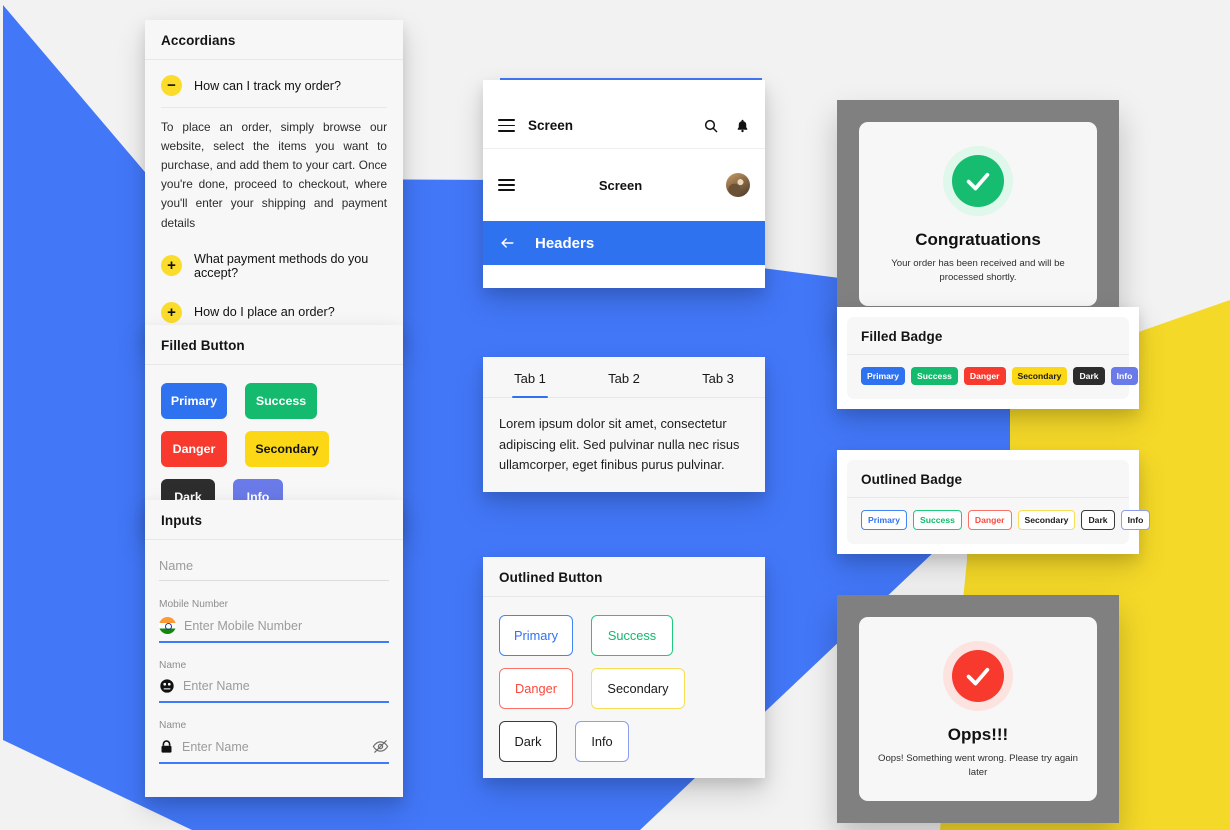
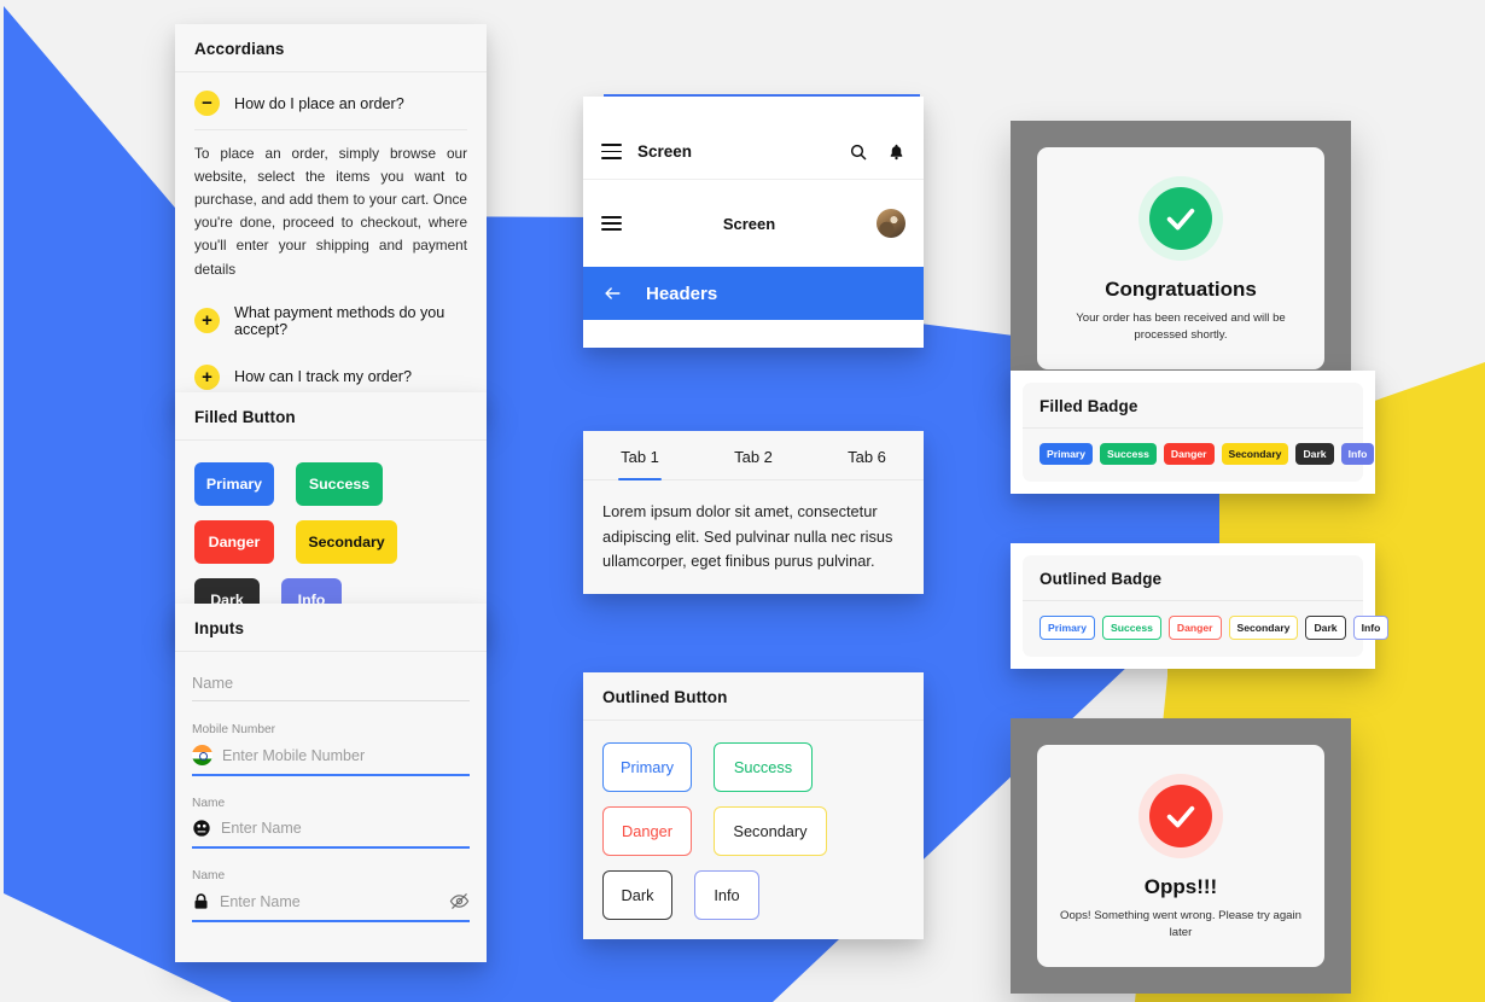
  Accordians
  −
- How can I track my order?
+ How do I place an order?
  To place an order, simply browse our website, select the items you want to purchase, and add them to your cart. Once you're done, proceed to checkout, where you'll enter your shipping and payment details
  +
  What payment methods do you accept?
  +
- How do I place an order?
+ How can I track my order?
  Filled Button
  Primary
  Success
  Danger
  Secondary
  Dark
  Info
  Inputs
  Name
  Mobile Number
  Enter Mobile Number
  Name
  Enter Name
  Name
  Enter Name
  Screen
  Screen
  Headers
  Tab 1
  Tab 2
- Tab 3
+ Tab 6
  Lorem ipsum dolor sit amet, consectetur adipiscing elit. Sed pulvinar nulla nec risus ullamcorper, eget finibus purus pulvinar.
  Outlined Button
  Primary
  Success
  Danger
  Secondary
  Dark
  Info
  Congratuations
  Your order has been received and will be processed shortly.
  Filled Badge
  Primary
  Success
  Danger
  Secondary
  Dark
  Info
  Outlined Badge
  Primary
  Success
  Danger
  Secondary
  Dark
  Info
  Opps!!!
  Oops! Something went wrong. Please try again later
